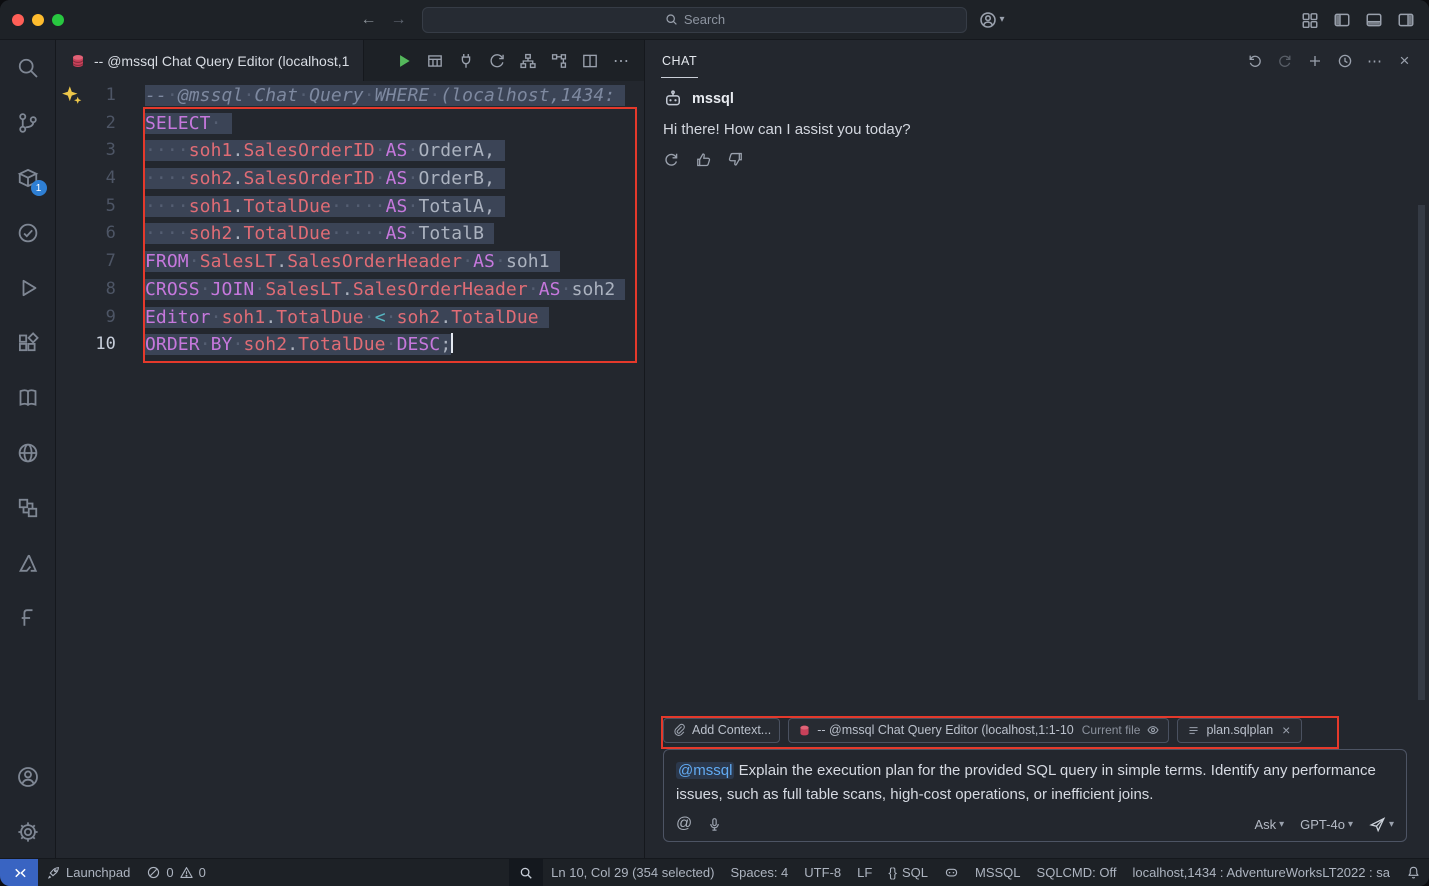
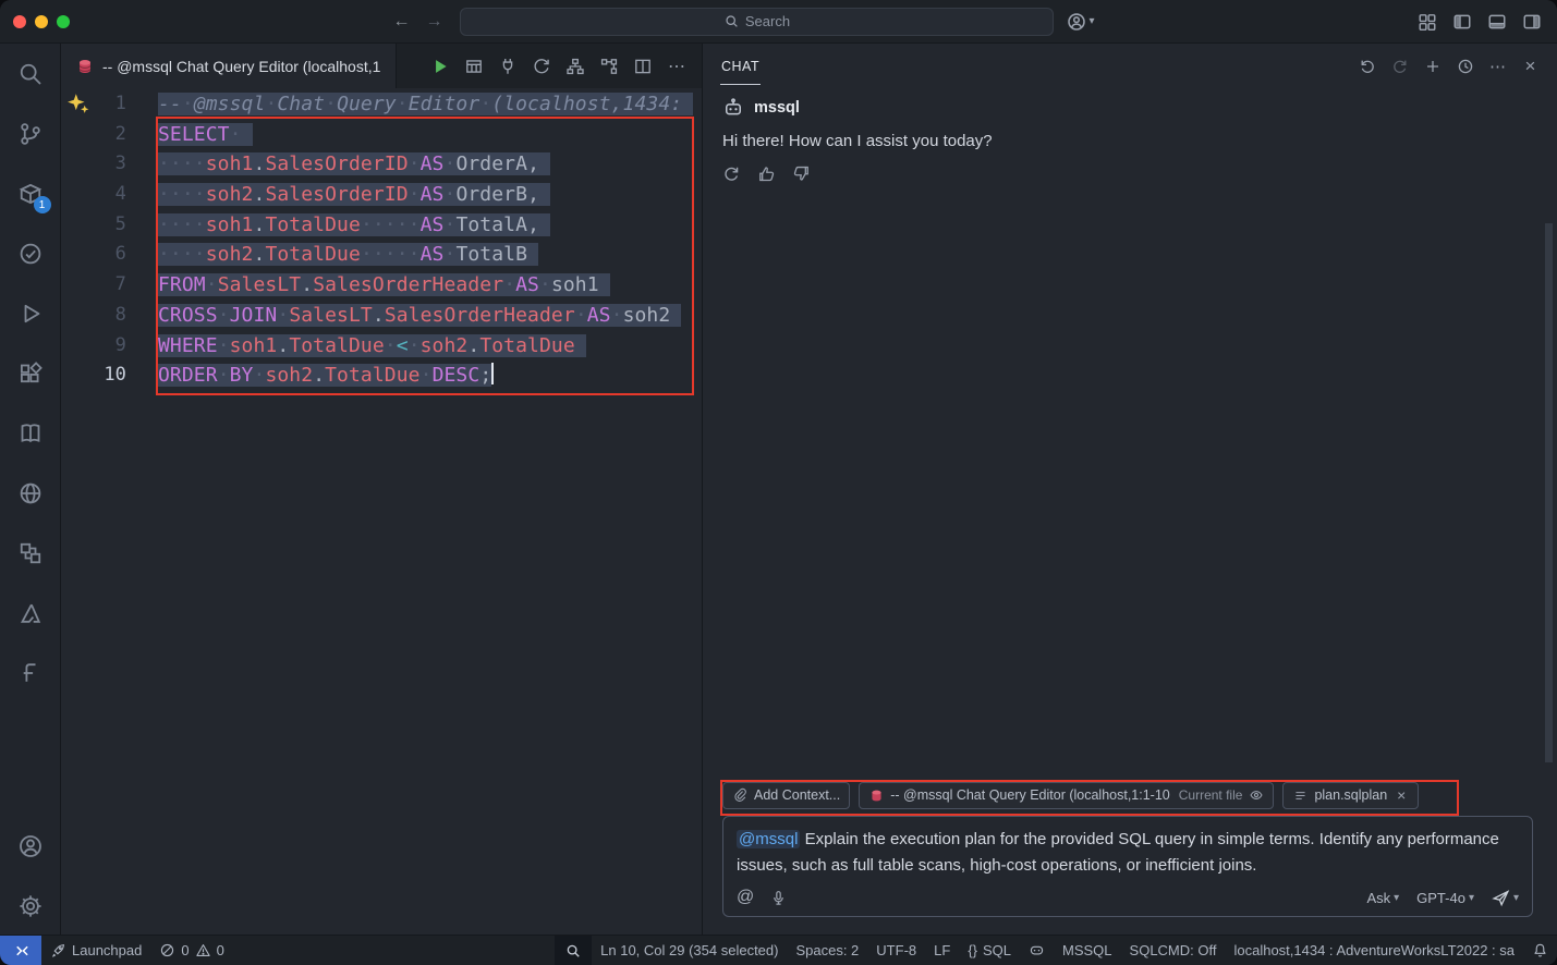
  ←
  →
  Search
  ▾
  1
  -- @mssql Chat Query Editor (localhost,1
  ⋯
  1
- --·@mssql·Chat·Query·WHERE·(localhost,1434:
+ --·@mssql·Chat·Query·Editor·(localhost,1434:
  2
  SELECT·
  3
  ····soh1.SalesOrderID·AS·OrderA,
  4
  ····soh2.SalesOrderID·AS·OrderB,
  5
  ····soh1.TotalDue·····AS·TotalA,
  6
  ····soh2.TotalDue·····AS·TotalB
  7
  FROM·SalesLT.SalesOrderHeader·AS·soh1
  8
  CROSS·JOIN·SalesLT.SalesOrderHeader·AS·soh2
  9
- Editor·soh1.TotalDue·<·soh2.TotalDue
+ WHERE·soh1.TotalDue·<·soh2.TotalDue
  10
  ORDER·BY·soh2.TotalDue·DESC;
  CHAT
  ⋯
  ×
  mssql
  Hi there! How can I assist you today?
  Add Context...
  -- @mssql Chat Query Editor (localhost,1:1-10
  Current file
  plan.sqlplan
  ×
  @mssql Explain the execution plan for the provided SQL query in simple terms. Identify any performance issues, such as full table scans, high-cost operations, or inefficient joins.
  @
  Ask
  ▾
  GPT-4o
  ▾
  ▾
  Launchpad
  0
  0
  Ln 10, Col 29 (354 selected)
- Spaces: 4
+ Spaces: 2
  UTF-8
  LF
  {}
  SQL
  MSSQL
  SQLCMD: Off
  localhost,1434 : AdventureWorksLT2022 : sa
